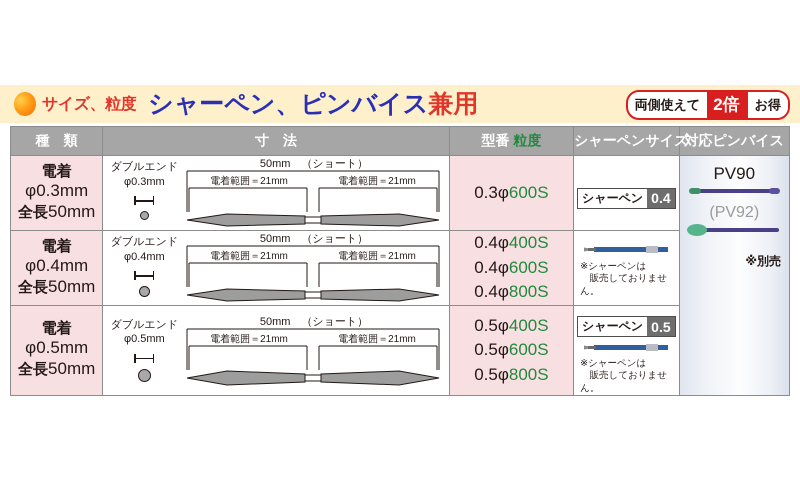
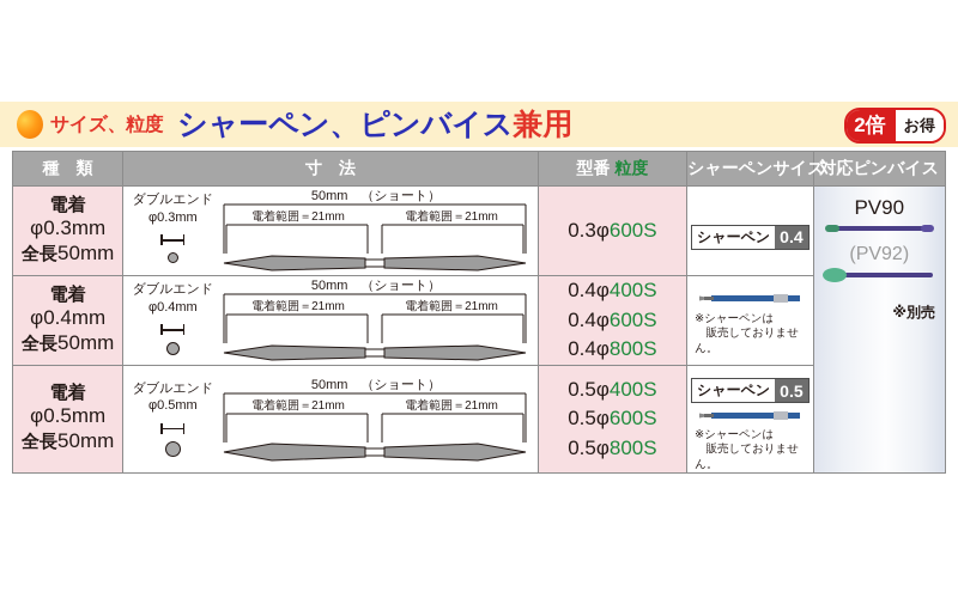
  サイズ、粒度
  シャーペン、ピンバイス兼用
- 両側使えて
  2倍
  お得
  種 類	寸 法	型番 粒度	シャーペンサイズ	対応ピンバイス
  電着 φ0.3mm 全長50mm	ダブルエンド φ0.3mm 50mm （ショート） 電着範囲＝21mm 電着範囲＝21mm	0.3φ600S	シャーペン 0.4	PV90 (PV92) ※別売
  電着 φ0.4mm 全長50mm	ダブルエンド φ0.4mm 50mm （ショート） 電着範囲＝21mm 電着範囲＝21mm	0.4φ400S 0.4φ600S 0.4φ800S	※シャーペンは 販売しておりません。
  電着 φ0.5mm 全長50mm	ダブルエンド φ0.5mm 50mm （ショート） 電着範囲＝21mm 電着範囲＝21mm	0.5φ400S 0.5φ600S 0.5φ800S	シャーペン 0.5 ※シャーペンは 販売しておりません。
